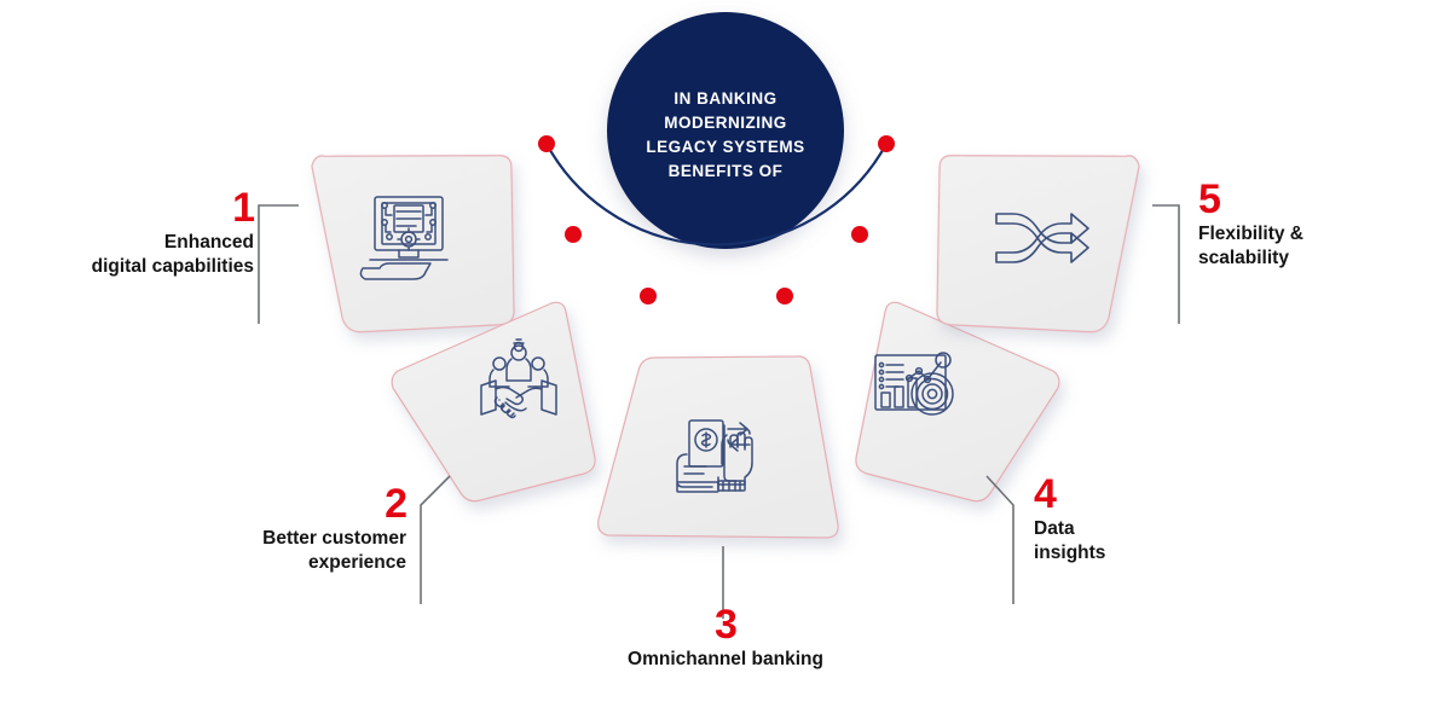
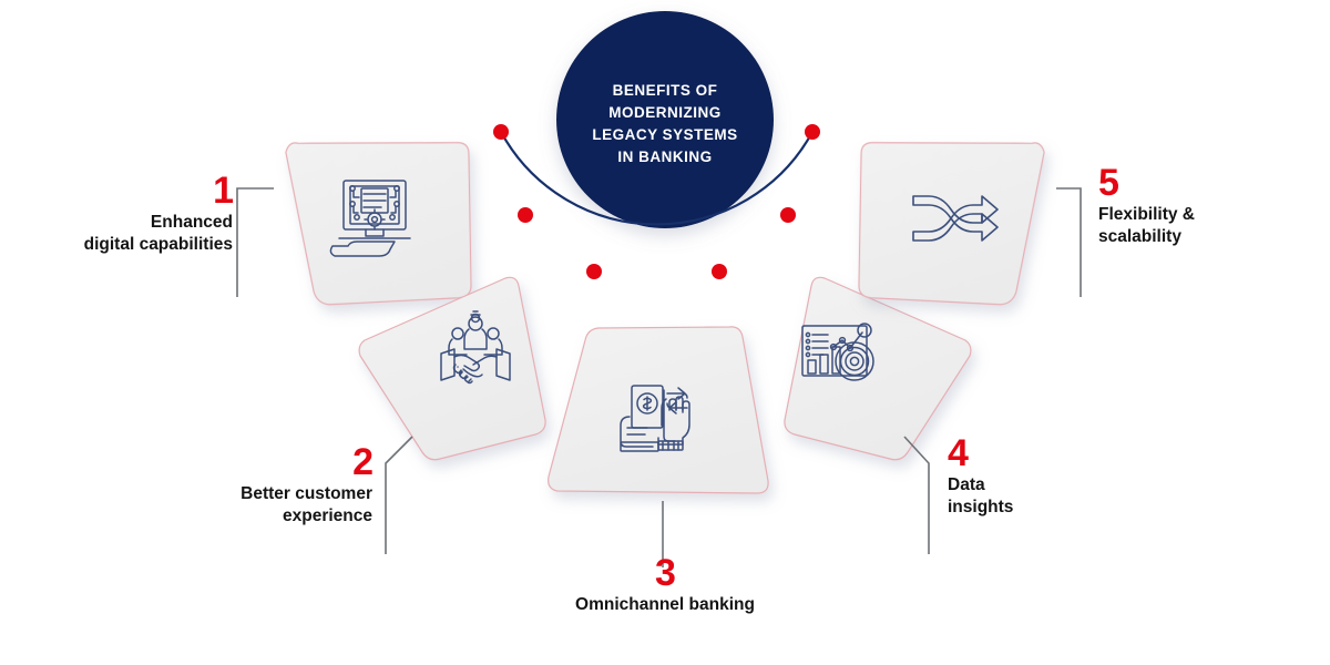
- IN BANKING
+ BENEFITS OF
  MODERNIZING
  LEGACY SYSTEMS
- BENEFITS OF
+ IN BANKING
  1
  Enhanced
  digital capabilities
  2
  Better customer
  experience
  3
  Omnichannel banking
  4
  Data
  insights
  5
  Flexibility &
  scalability
